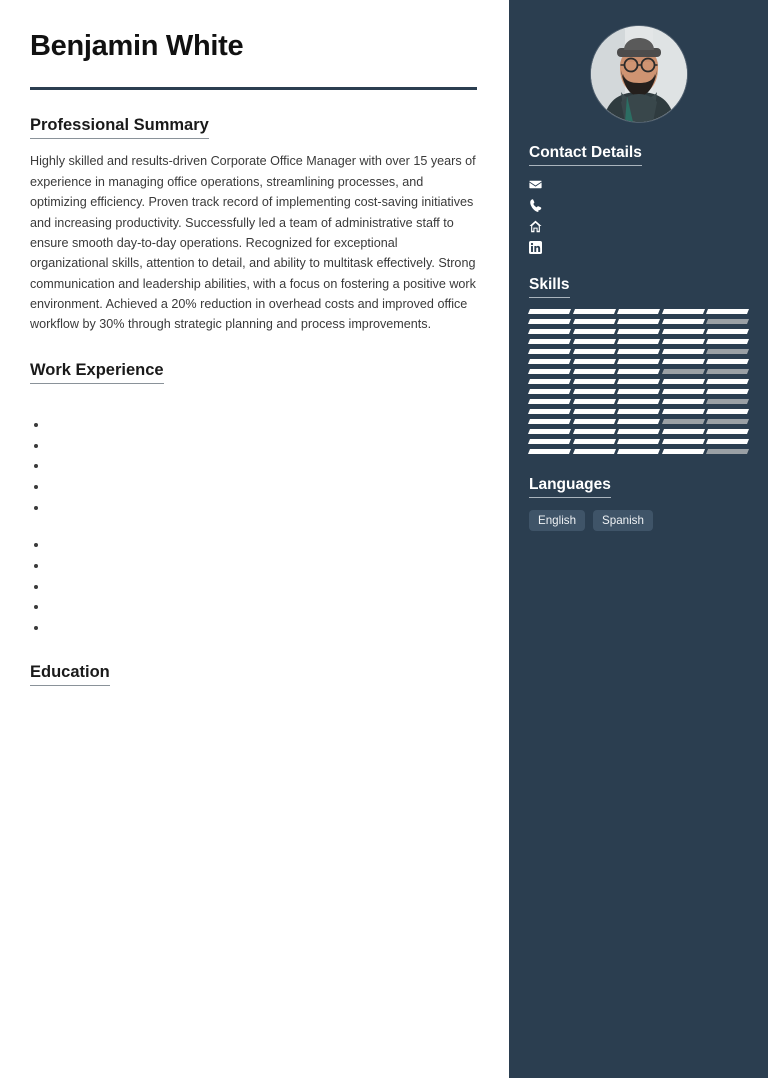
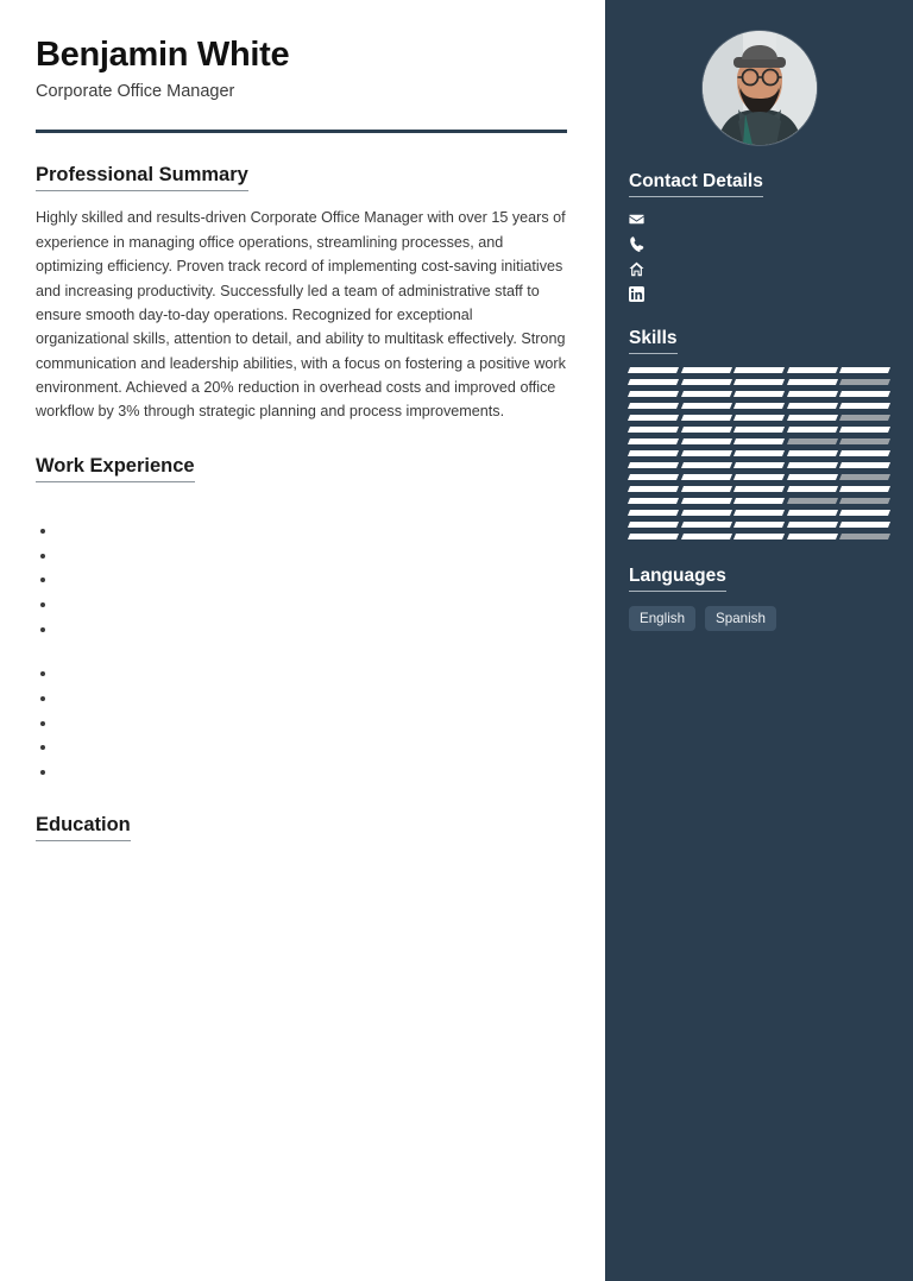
  Benjamin White
+ Corporate Office Manager
  Professional Summary
- Highly skilled and results-driven Corporate Office Manager with over 15 years of experience in managing office operations, streamlining processes, and optimizing efficiency. Proven track record of implementing cost-saving initiatives and increasing productivity. Successfully led a team of administrative staff to ensure smooth day-to-day operations. Recognized for exceptional organizational skills, attention to detail, and ability to multitask effectively. Strong communication and leadership abilities, with a focus on fostering a positive work environment. Achieved a 20% reduction in overhead costs and improved office workflow by 30% through strategic planning and process improvements.
+ Highly skilled and results-driven Corporate Office Manager with over 15 years of experience in managing office operations, streamlining processes, and optimizing efficiency. Proven track record of implementing cost-saving initiatives and increasing productivity. Successfully led a team of administrative staff to ensure smooth day-to-day operations. Recognized for exceptional organizational skills, attention to detail, and ability to multitask effectively. Strong communication and leadership abilities, with a focus on fostering a positive work environment. Achieved a 20% reduction in overhead costs and improved office workflow by 3% through strategic planning and process improvements.
  Work Experience
  Education
  Contact Details
  Skills
  Languages
  English
  Spanish
